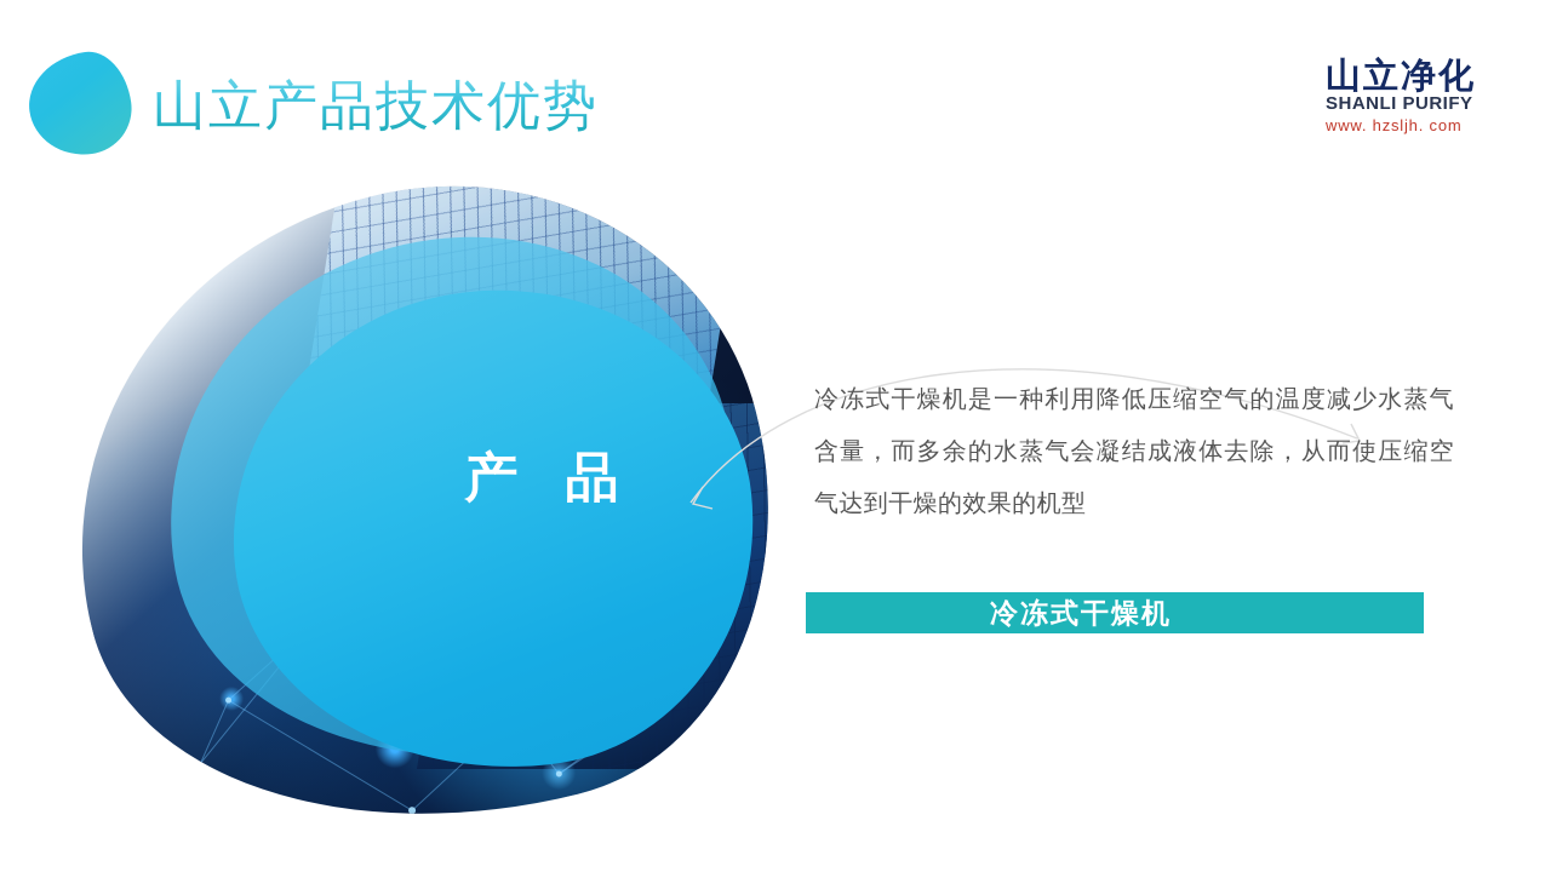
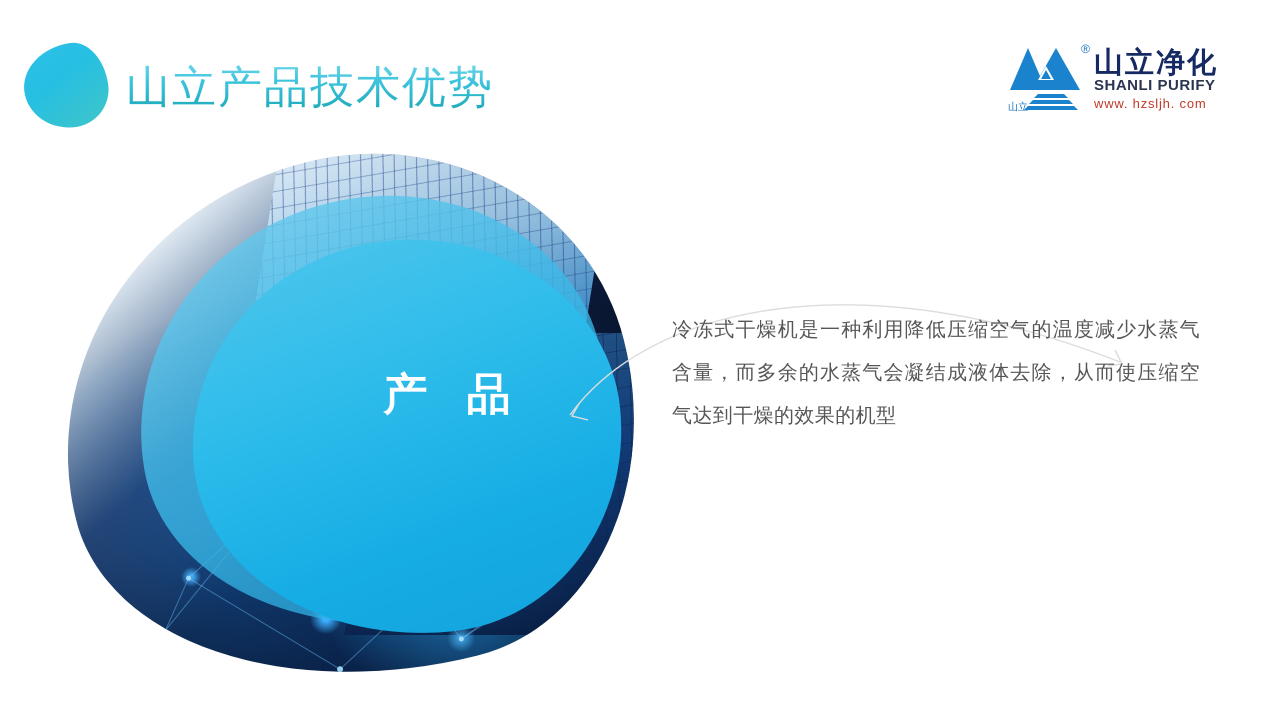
  山立产品技术优势
+ ®
+ 山立
  山立净化
  SHANLI PURIFY
  www. hzsljh. com
  产 品
  冷冻式干燥机是一种利用降低压缩空气的温度减少水蒸气含量，而多余的水蒸气会凝结成液体去除，从而使压缩空气达到干燥的效果的机型
- 冷冻式干燥机
